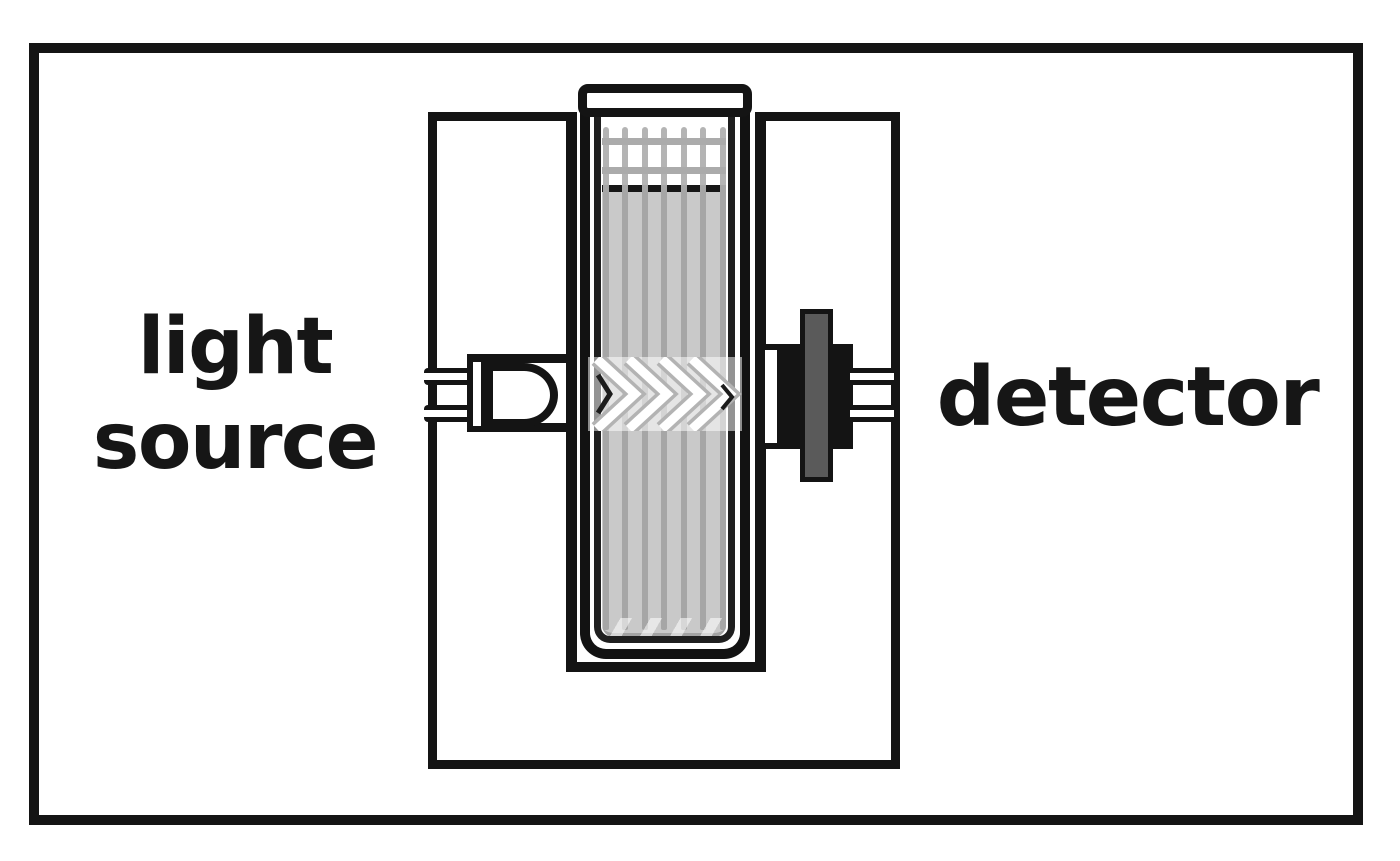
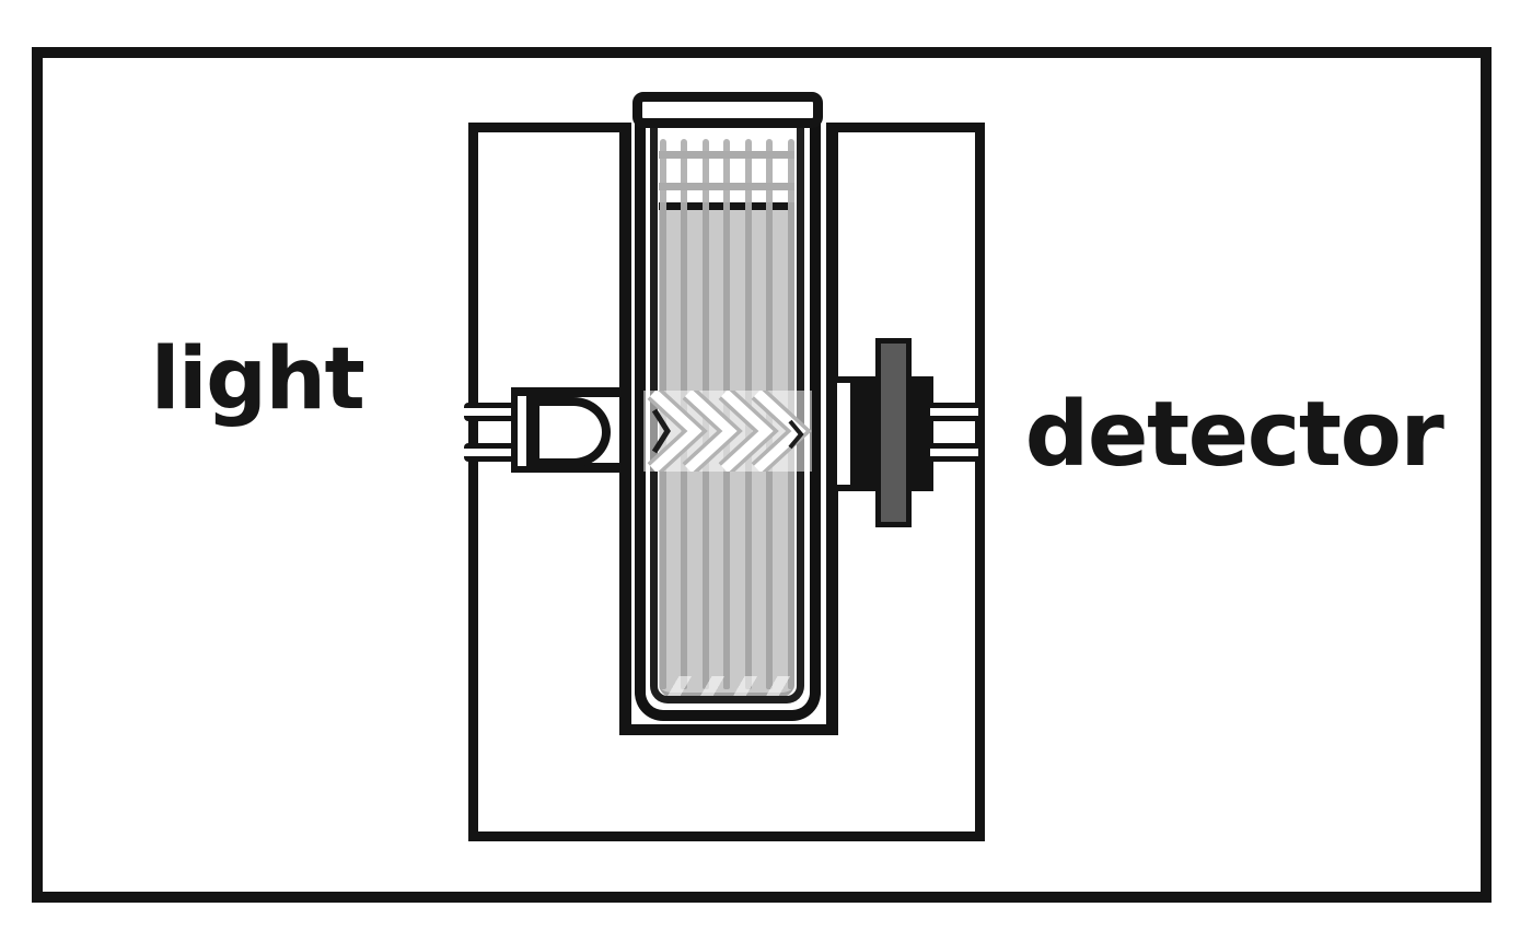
  light
- source
  detector
